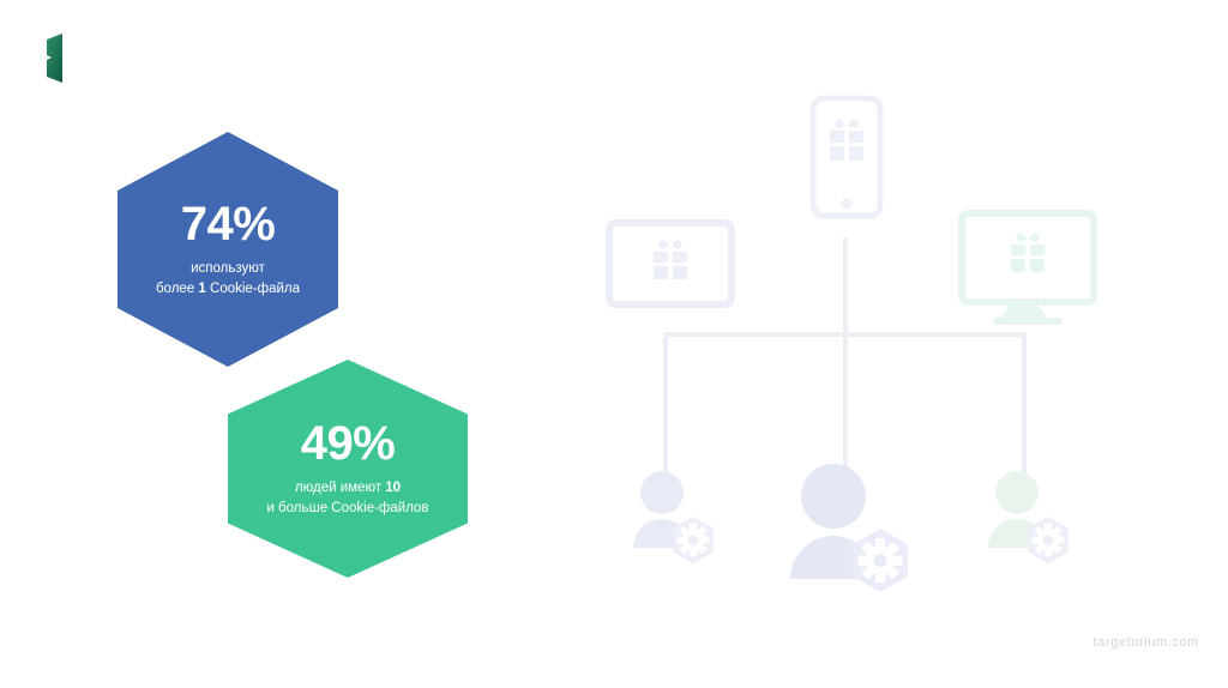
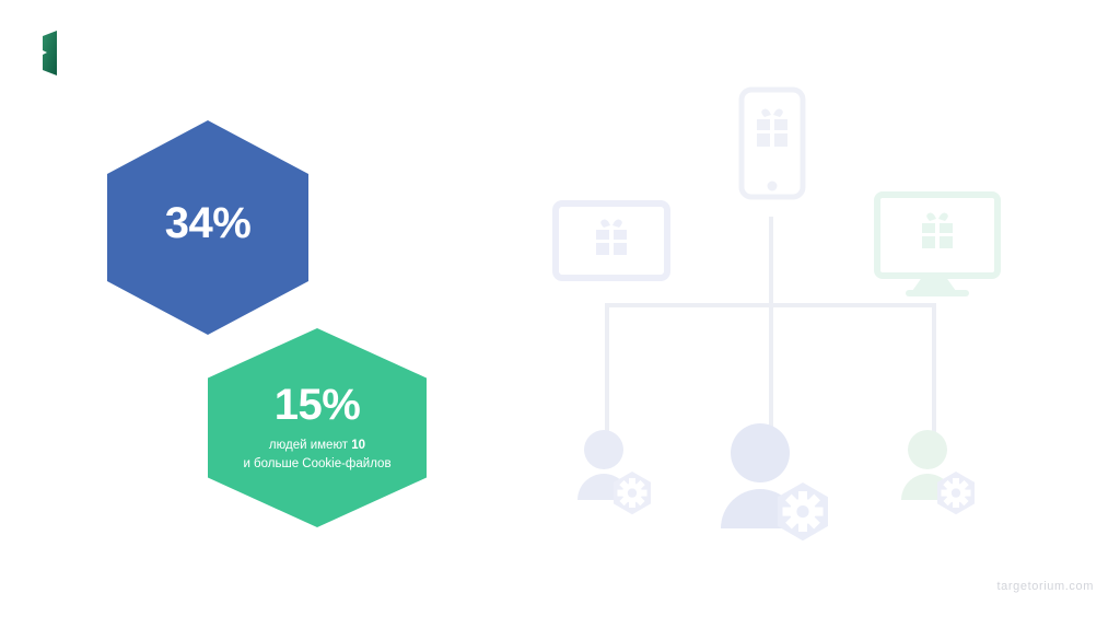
- 74%
+ 34%
- используют
- более 1 Cookie-файла
- 49%
+ 15%
  людей имеют 10
  и больше Cookie-файлов
  targetorium.com
